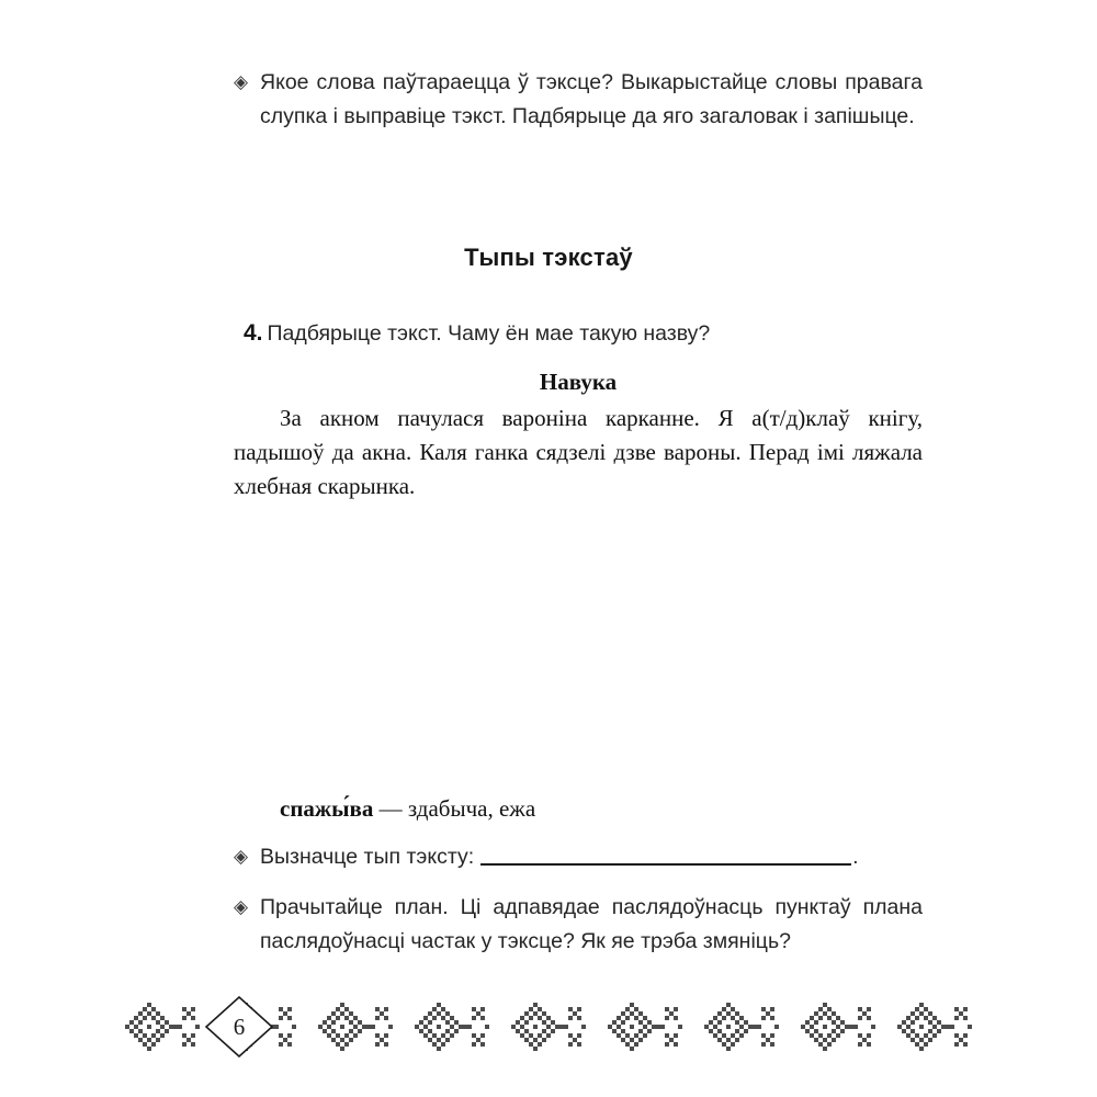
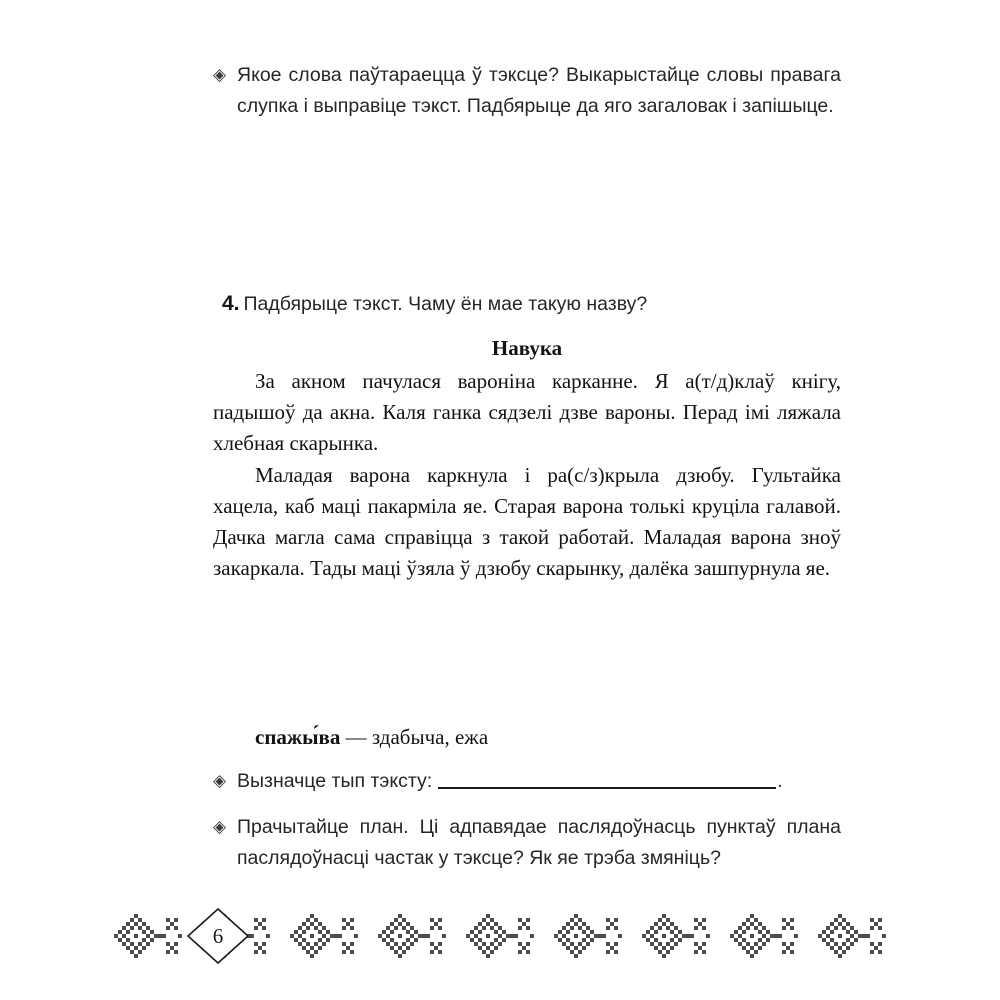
  ◈
  Якое слова паўтараецца ў тэксце? Выкарыстайце словы правага слупка і выправіце тэкст. Падбярыце да яго загаловак і запішыце.
- Тыпы тэкстаў
  4. Падбярыце тэкст. Чаму ён мае такую назву?
  Навука
  За акном пачулася вароніна карканне. Я а(т/д)клаў кнігу, падышоў да акна. Каля ганка сядзелі дзве вароны. Перад імі ляжала хлебная скарынка.
+ Маладая варона каркнула і ра(с/з)крыла дзюбу. Гультайка хацела, каб маці пакарміла яе. Старая варона толькі круціла галавой. Дачка магла сама справіцца з такой работай. Маладая варона зноў закаркала. Тады маці ўзяла ў дзюбу скарынку, далёка зашпурнула яе.
  спажы́ва — здабыча, ежа
  ◈
  Вызначце тып тэксту: .
  ◈
  Прачытайце план. Ці адпавядае паслядоўнасць пунктаў плана паслядоўнасці частак у тэксце? Як яе трэба змяніць?
  6
